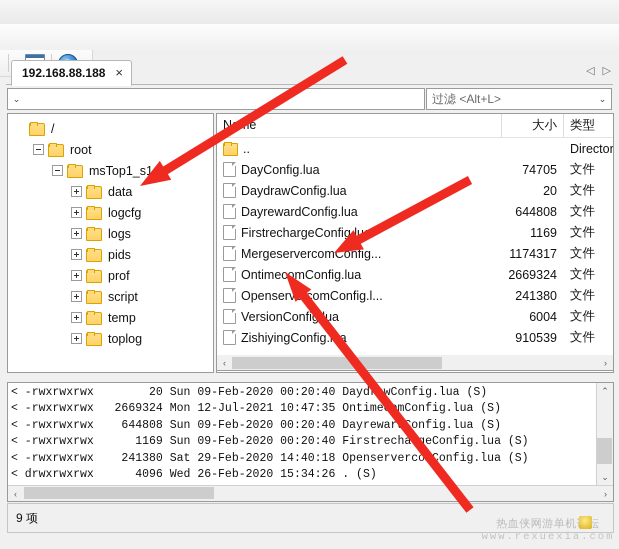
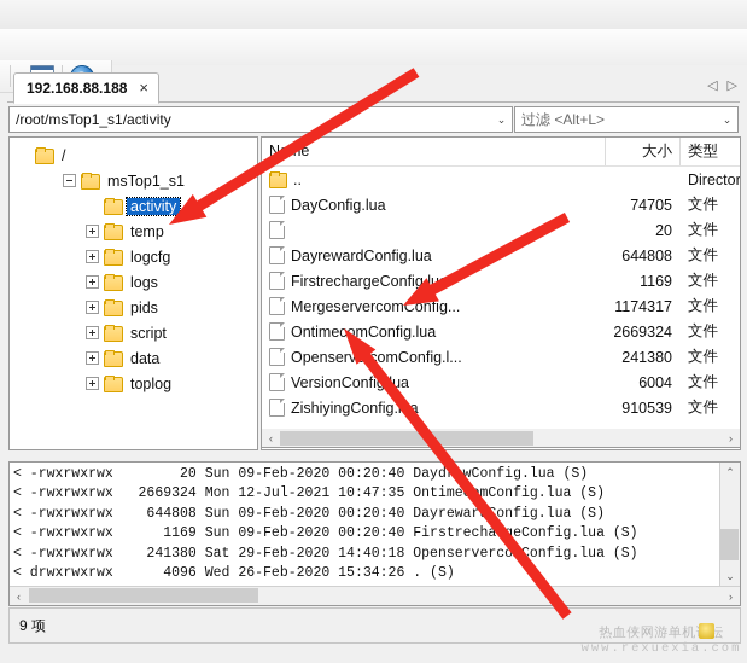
  192.168.88.188
  ×
  ◁
  ▷
+ /root/msTop1_s1/activity
  ⌄
  过滤 <Alt+L>
  ⌄
  /
- root
  msTop1_s1
+ activity
- data
+ temp
  logcfg
  logs
  pids
- prof
  script
- temp
+ data
  toplog
  大小
  类型
  ..
  Director
  DayConfig.lua
  74705
  文件
- DaydrawConfig.lua
  20
  文件
  DayrewardConfig.lua
  644808
  文件
  FirstrechargeConfiglu
  1169
  文件
  MergeservercomConfig...
  1174317
  文件
  OntimecomConfig.lua
  2669324
  文件
  OpenservcomConfig.l...
  241380
  文件
  VersionConfiua
  6004
  文件
  ZishiyingConfig.a
  910539
  文件
  ‹
  ›
  < -rwxrwxrwx 20 Sun 09-Feb-2020 00:20:40 DaydwConfig.lua (S)
  < -rwxrwxrwx 2669324 Mon 12-Jul-2021 10:47:35 OntimemConfig.lua (S)
  < -rwxrwxrwx 644808 Sun 09-Feb-2020 00:20:40 Dayrewaronfig.lua (S)
  < -rwxrwxrwx 1169 Sun 09-Feb-2020 00:20:40 FirstrechaeConfig.lua (S)
  < -rwxrwxrwx 241380 Sat 29-Feb-2020 14:40:18 Openservercoonfig.lua (S)
  < drwxrwxrwx 4096 Wed 26-Feb-2020 15:34:26 . (S)
  ⌃
  ⌄
  ‹
  ›
  9 项
  热血侠网游单机坛
  www.rexuexia.com
